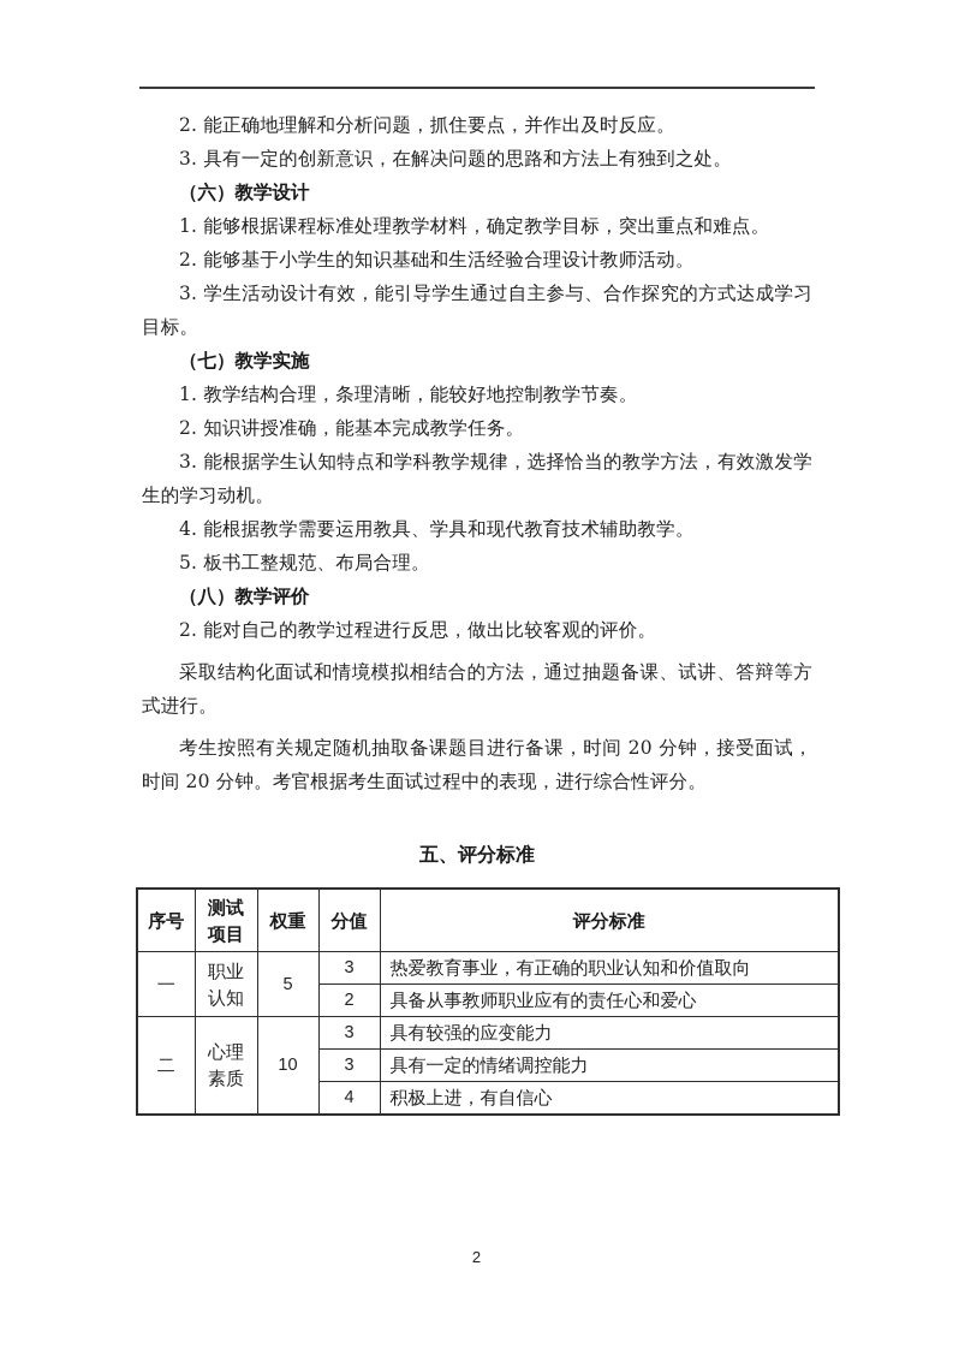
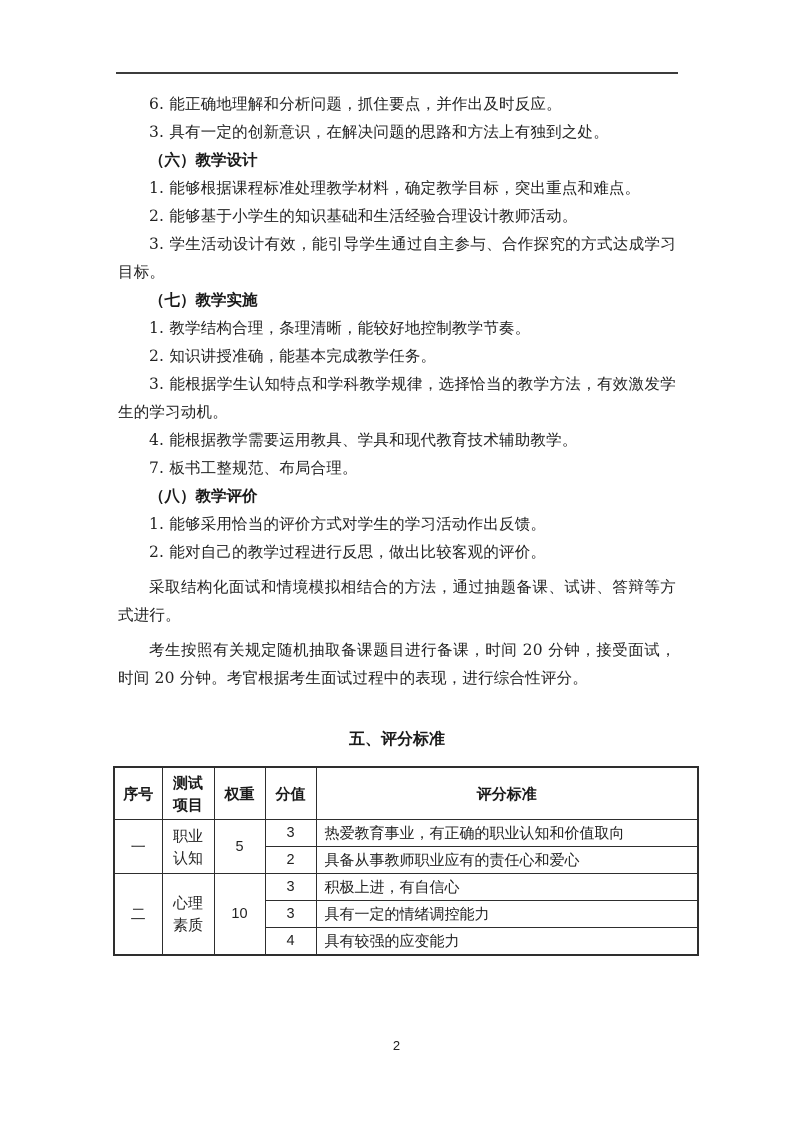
- 2. 能正确地理解和分析问题，抓住要点，并作出及时反应。
+ 6. 能正确地理解和分析问题，抓住要点，并作出及时反应。
  3. 具有一定的创新意识，在解决问题的思路和方法上有独到之处。
  （六）教学设计
  1. 能够根据课程标准处理教学材料，确定教学目标，突出重点和难点。
  2. 能够基于小学生的知识基础和生活经验合理设计教师活动。
  3. 学生活动设计有效，能引导学生通过自主参与、合作探究的方式达成学习目标。
  （七）教学实施
  1. 教学结构合理，条理清晰，能较好地控制教学节奏。
  2. 知识讲授准确，能基本完成教学任务。
  3. 能根据学生认知特点和学科教学规律，选择恰当的教学方法，有效激发学生的学习动机。
  4. 能根据教学需要运用教具、学具和现代教育技术辅助教学。
- 5. 板书工整规范、布局合理。
+ 7. 板书工整规范、布局合理。
  （八）教学评价
+ 1. 能够采用恰当的评价方式对学生的学习活动作出反馈。
  2. 能对自己的教学过程进行反思，做出比较客观的评价。
  采取结构化面试和情境模拟相结合的方法，通过抽题备课、试讲、答辩等方式进行。
  考生按照有关规定随机抽取备课题目进行备课，时间 20 分钟，接受面试，时间 20 分钟。考官根据考生面试过程中的表现，进行综合性评分。
  五、评分标准
  序号	测试项目	权重	分值	评分标准
  一	职业认知	5	3	热爱教育事业，有正确的职业认知和价值取向
  2	具备从事教师职业应有的责任心和爱心
- 二	心理素质	10	3	具有较强的应变能力
+ 二	心理素质	10	3	积极上进，有自信心
  3	具有一定的情绪调控能力
- 4	积极上进，有自信心
+ 4	具有较强的应变能力
  2
